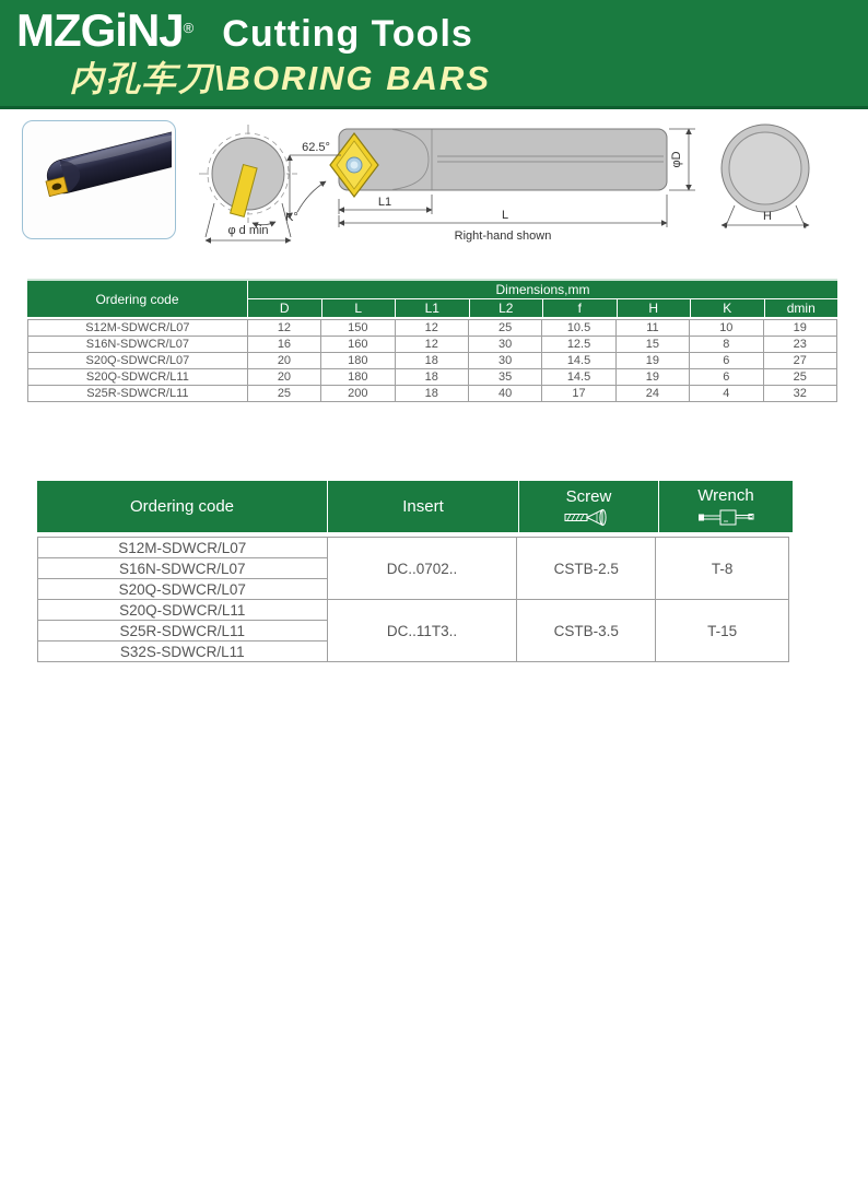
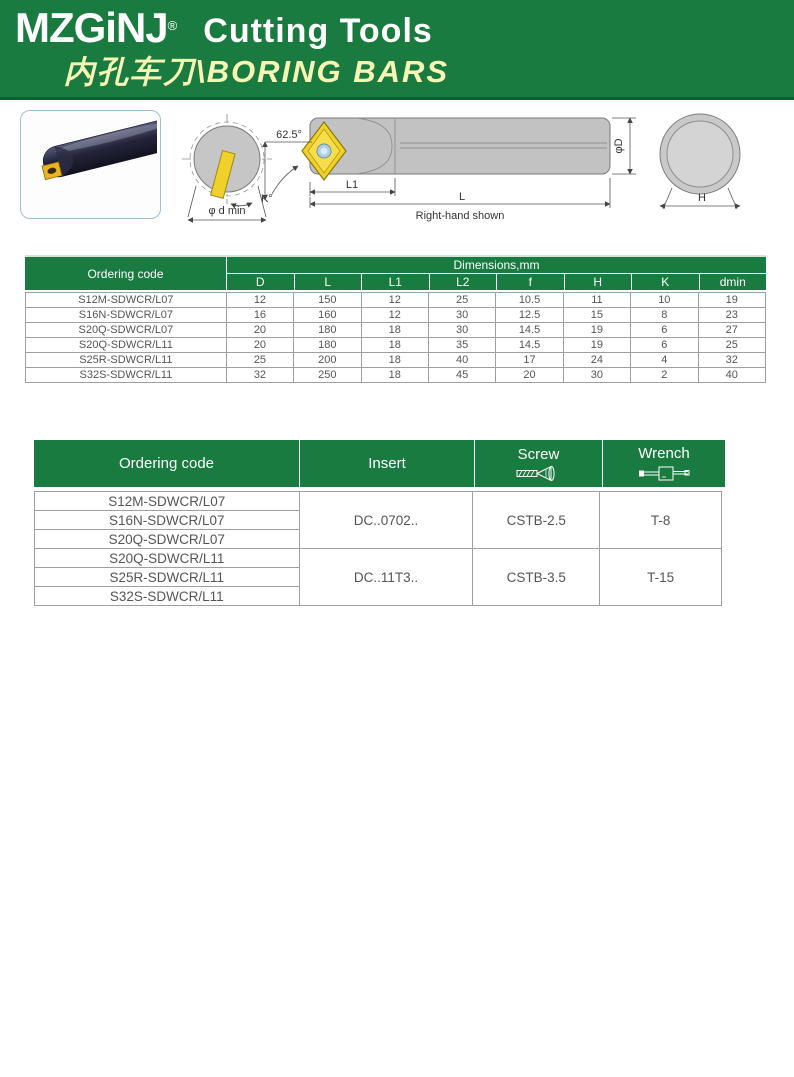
  MZGiNJ® Cutting Tools
  内孔车刀\BORING BARS
  φ d min
  62.5°
  L1
  L
  Right-hand shown
  H
  Ordering code
  Dimensions,mm
  D
  L
  L1
  L2
  f
  H
  K
  dmin
  S12M-SDWCR/L07	12	150	12	25	10.5	11	10	19
  S16N-SDWCR/L07	16	160	12	30	12.5	15	8	23
  S20Q-SDWCR/L07	20	180	18	30	14.5	19	6	27
  S20Q-SDWCR/L11	20	180	18	35	14.5	19	6	25
  S25R-SDWCR/L11	25	200	18	40	17	24	4	32
+ S32S-SDWCR/L11	32	250	18	45	20	30	2	40
  Ordering code
  Insert
  Screw
  Wrench
  S12M-SDWCR/L07	DC..0702..	CSTB-2.5	T-8
  S16N-SDWCR/L07
  S20Q-SDWCR/L07
  S20Q-SDWCR/L11	DC..11T3..	CSTB-3.5	T-15
  S25R-SDWCR/L11
  S32S-SDWCR/L11
